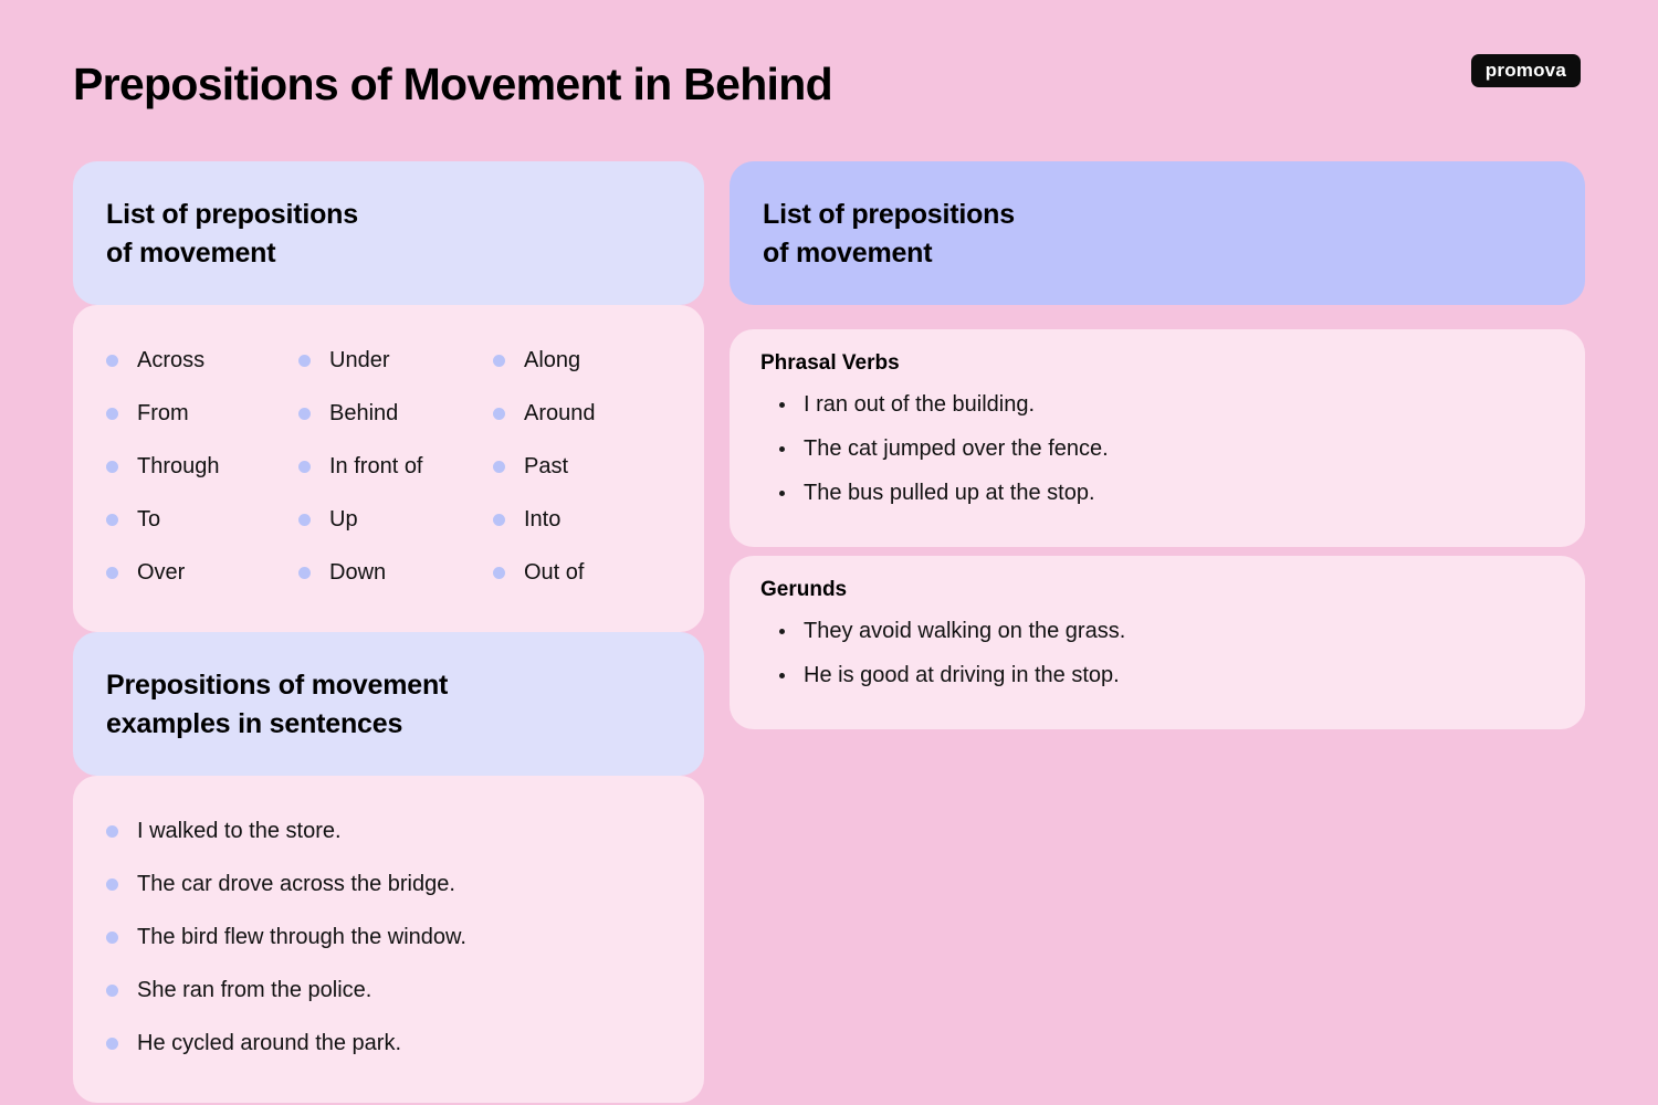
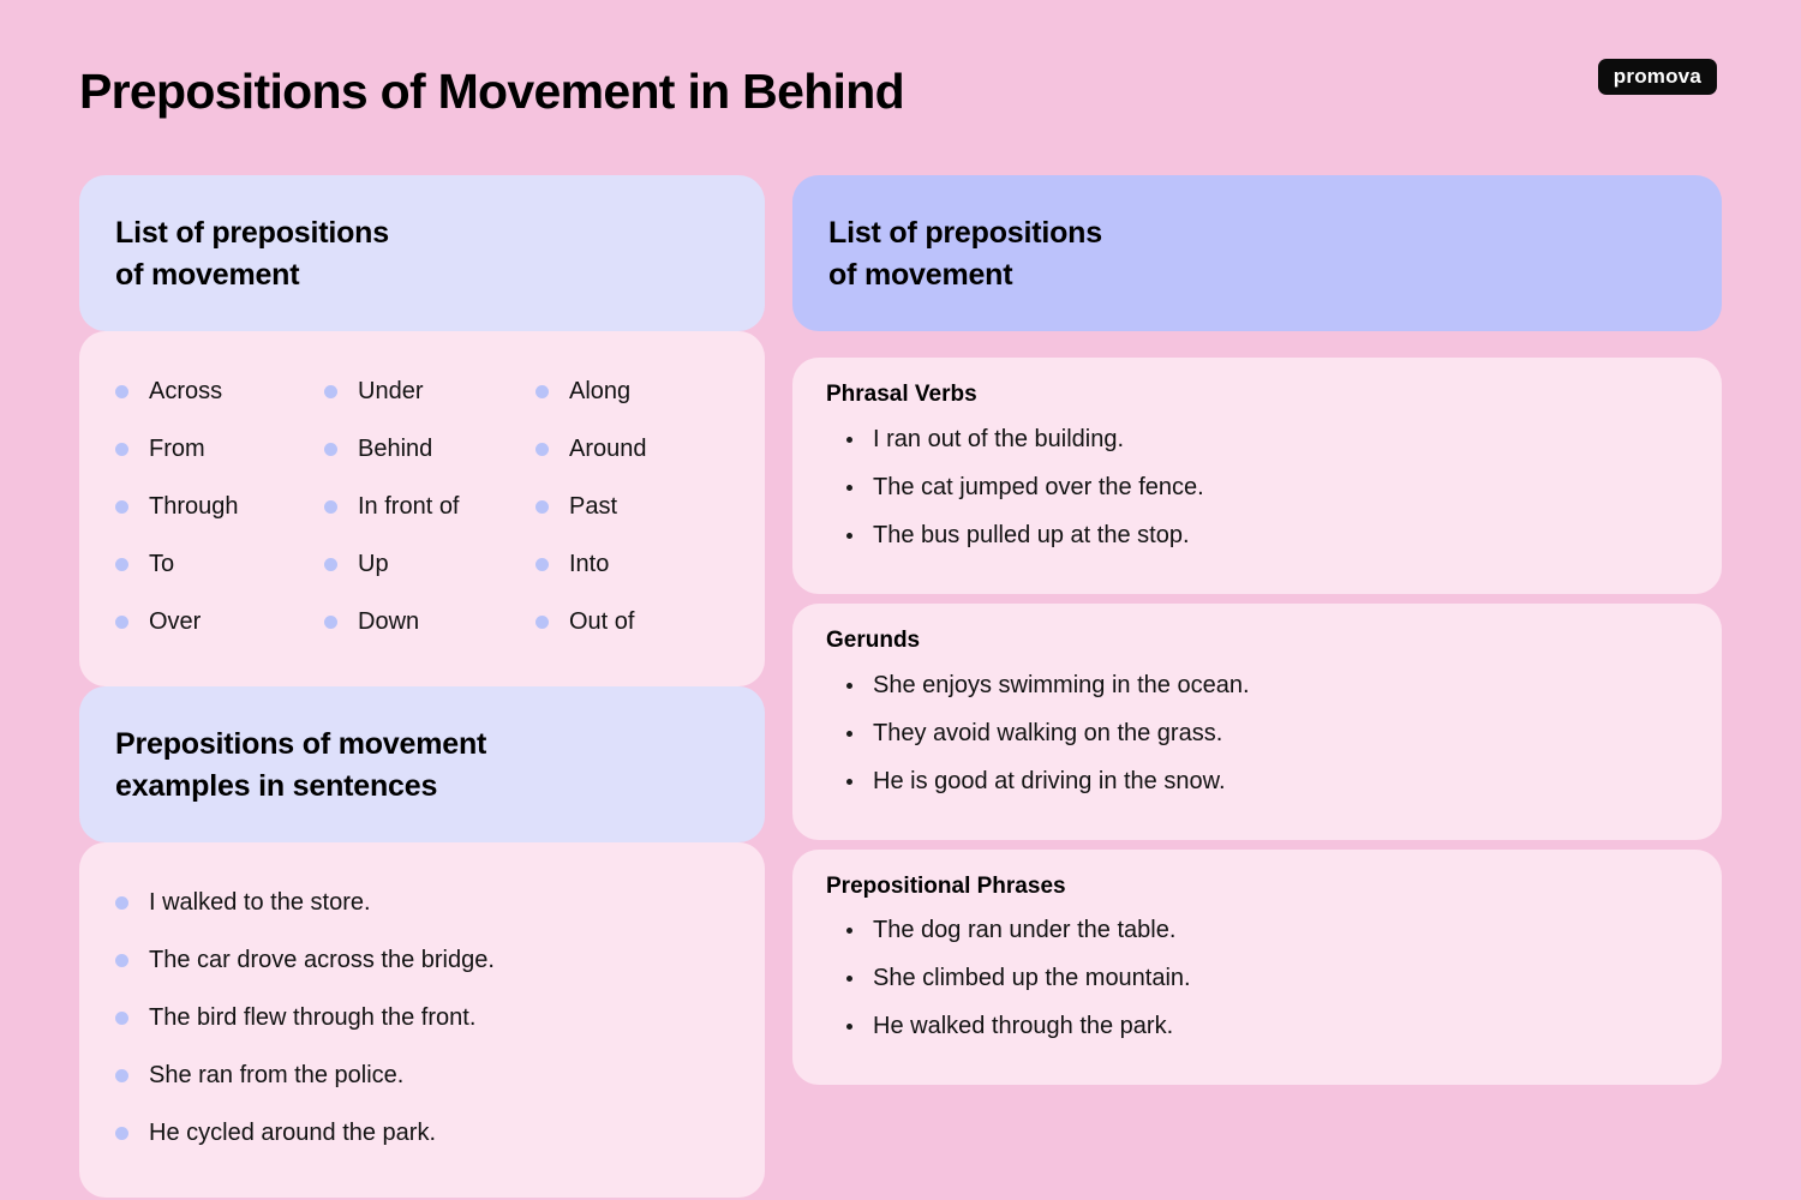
  Prepositions of Movement in Behind
  promova
  List of prepositions
  of movement
  Across
  Under
  Along
  From
  Behind
  Around
  Through
  In front of
  Past
  To
  Up
  Into
  Over
  Down
  Out of
  Prepositions of movement
  examples in sentences
  I walked to the store.
  The car drove across the bridge.
- The bird flew through the window.
+ The bird flew through the front.
  She ran from the police.
  He cycled around the park.
  List of prepositions
  of movement
  Phrasal Verbs
  I ran out of the building.
  The cat jumped over the fence.
  The bus pulled up at the stop.
  Gerunds
+ She enjoys swimming in the ocean.
  They avoid walking on the grass.
- He is good at driving in the stop.
+ He is good at driving in the snow.
+ Prepositional Phrases
+ The dog ran under the table.
+ She climbed up the mountain.
+ He walked through the park.
